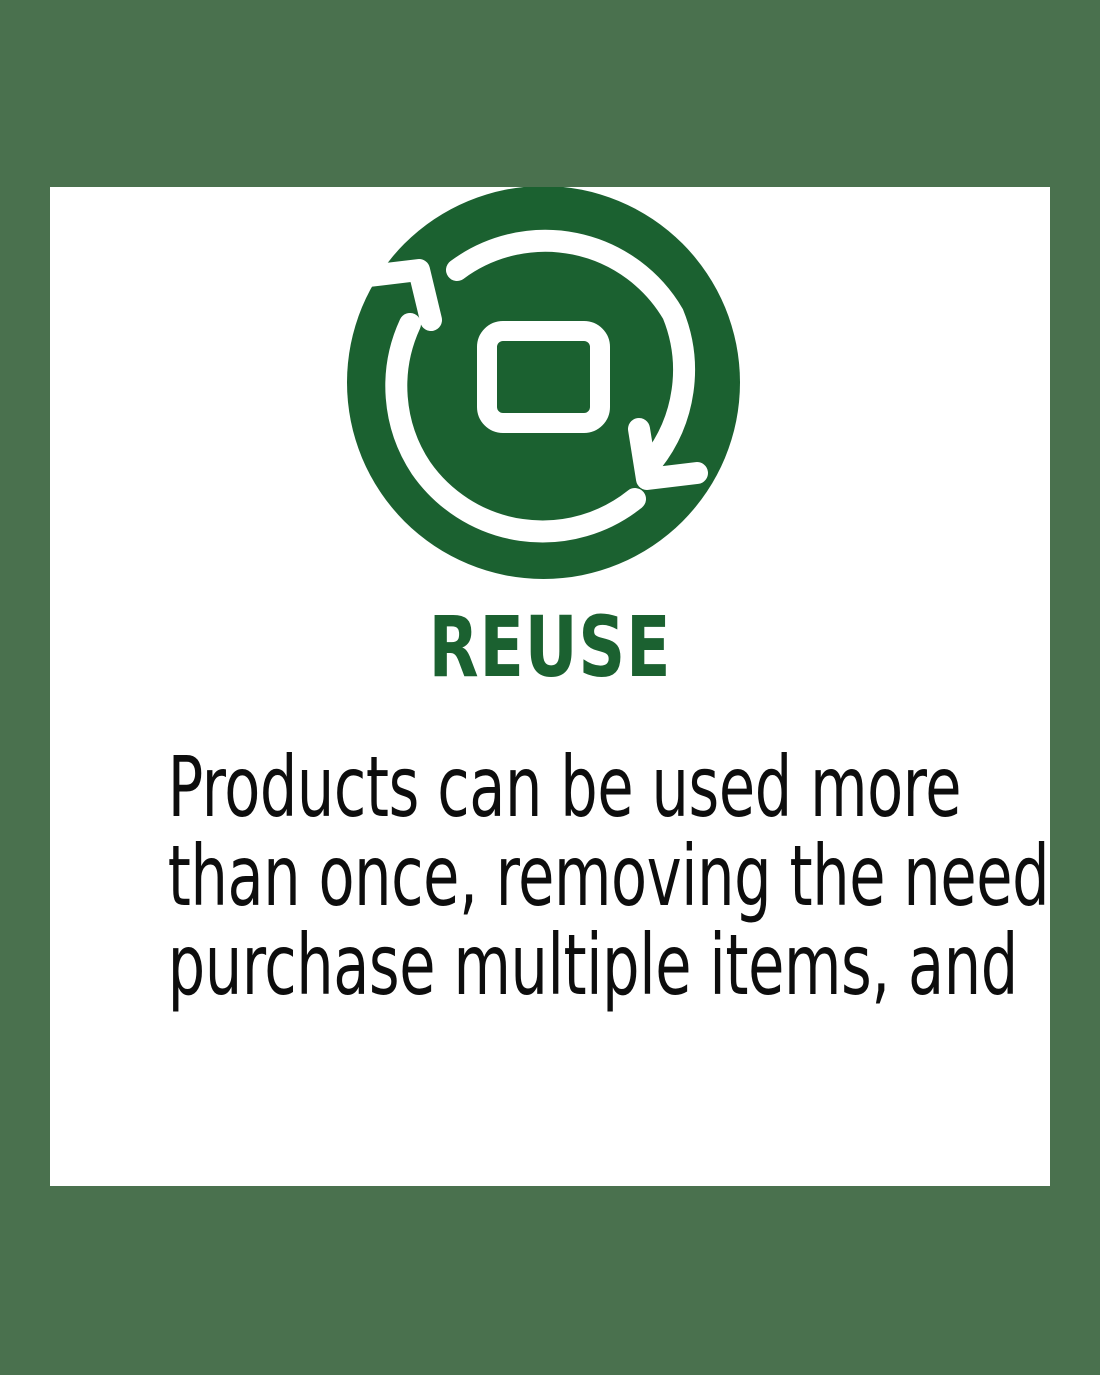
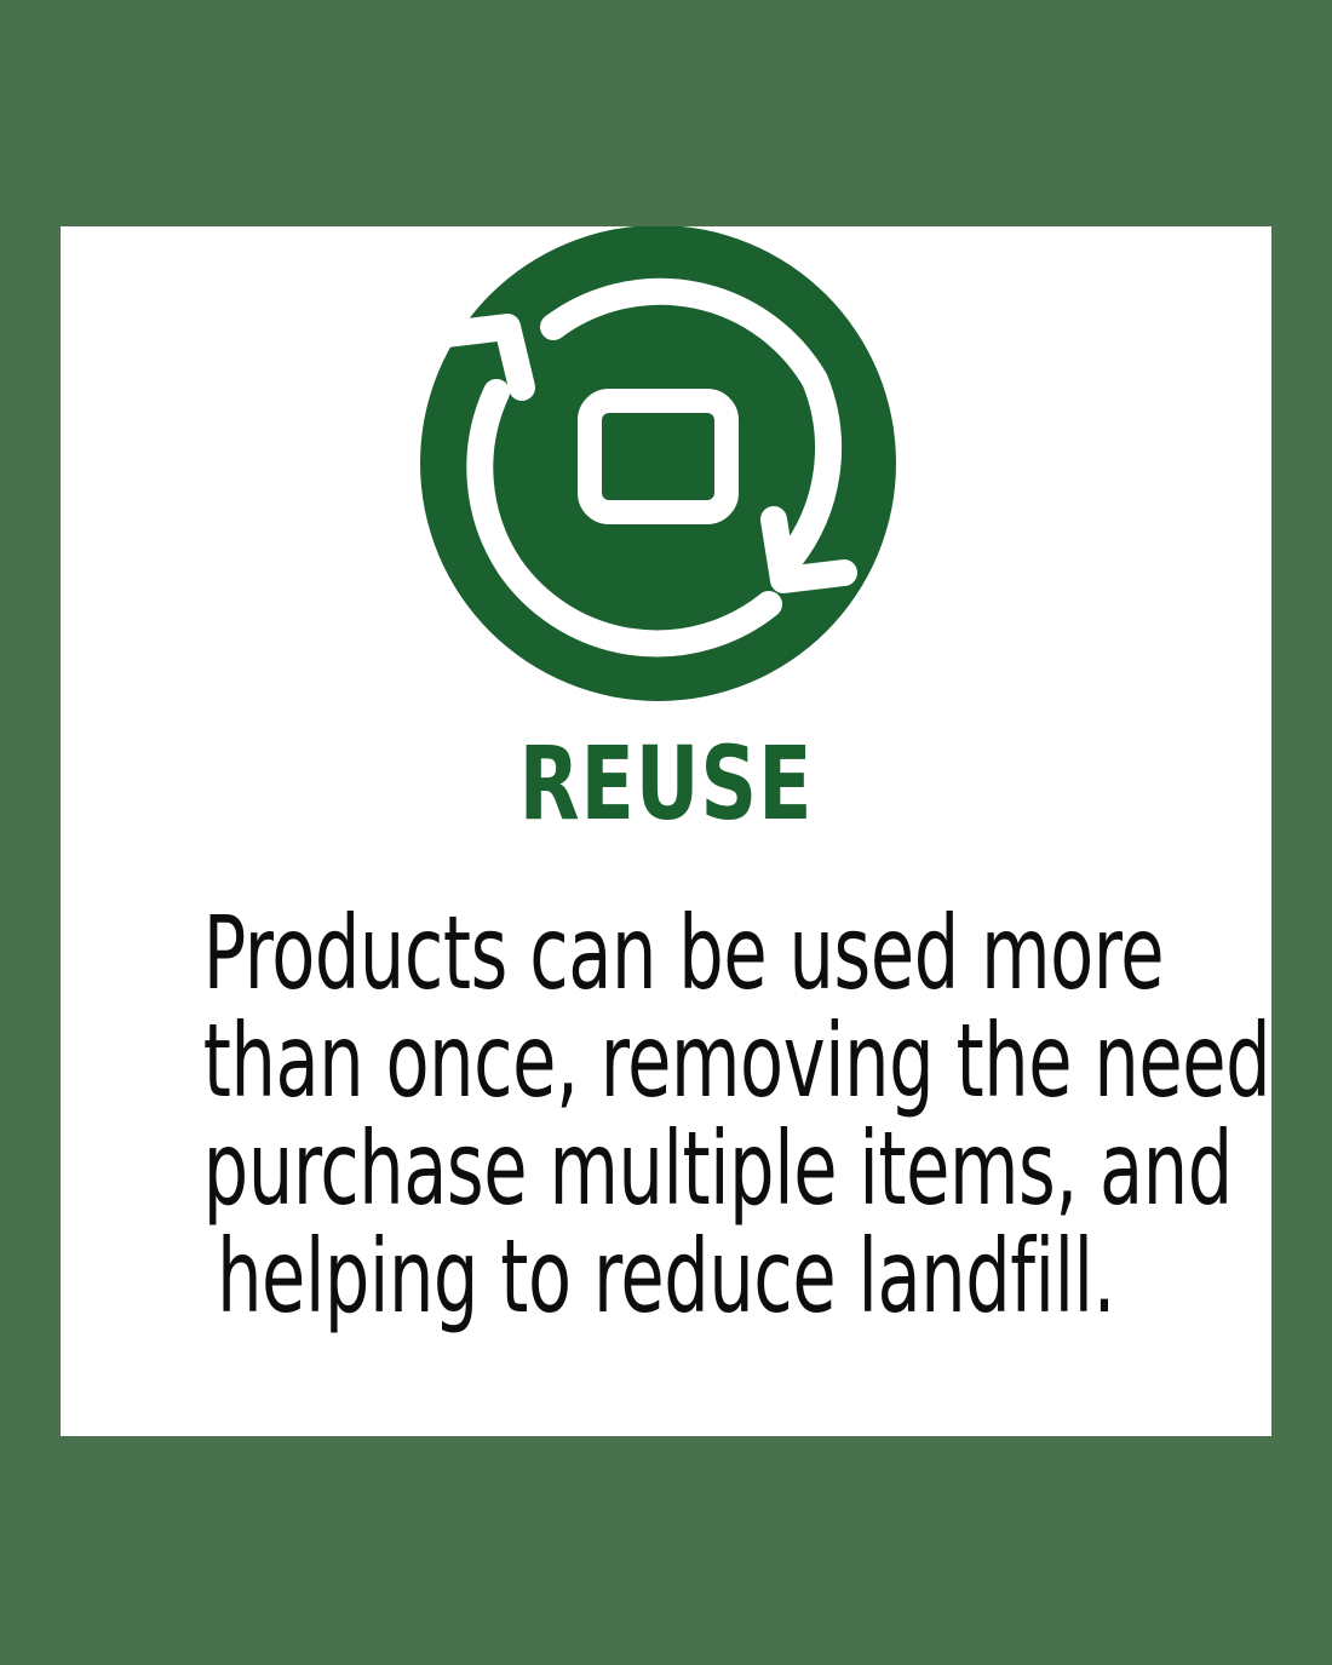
  REUSE
  Products can be used more
  than once, removing the need
  purchase multiple items, and
+ helping to reduce landfill.
